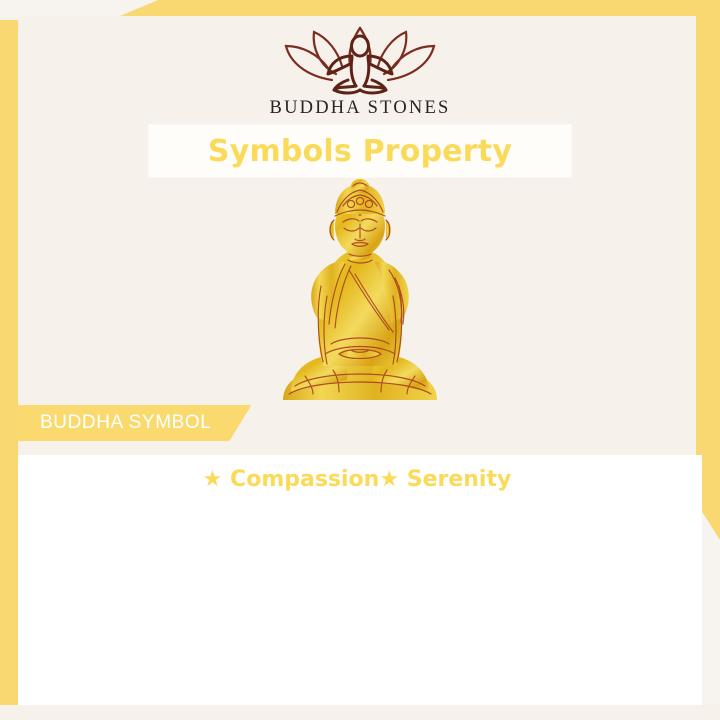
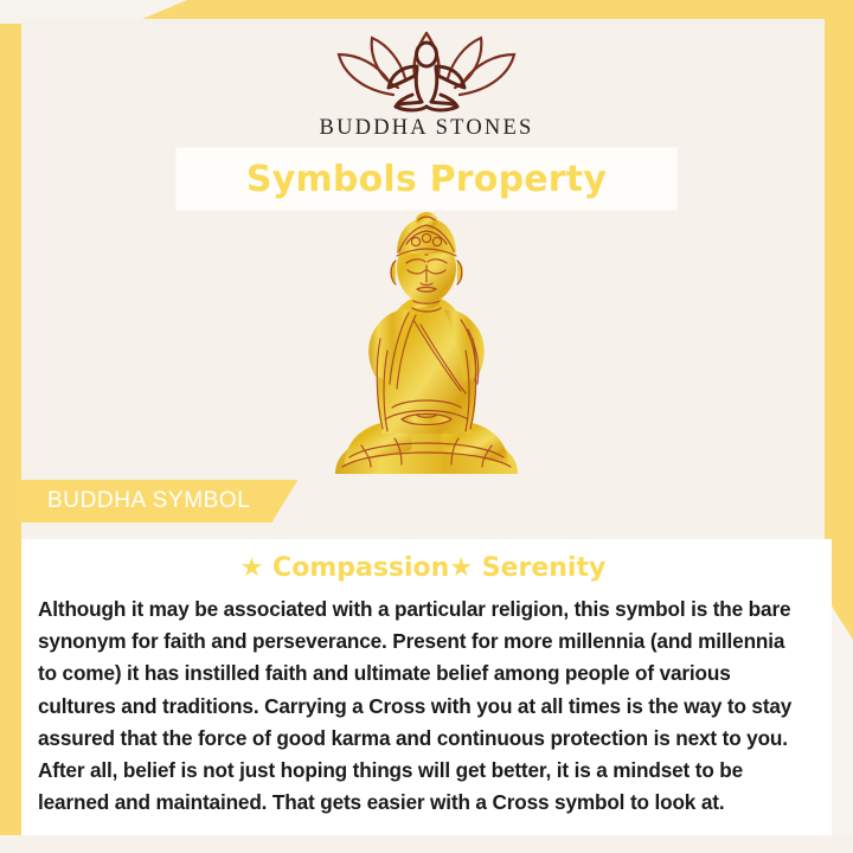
  BUDDHA STONES
  Symbols Property
  BUDDHA SYMBOL
  ★ Compassion★ Serenity
+ Although it may be associated with a particular religion, this symbol is the bare synonym for faith and perseverance. Present for more millennia (and millennia to come) it has instilled faith and ultimate belief among people of various cultures and traditions. Carrying a Cross with you at all times is the way to stay assured that the force of good karma and continuous protection is next to you. After all, belief is not just hoping things will get better, it is a mindset to be learned and maintained. That gets easier with a Cross symbol to look at.
